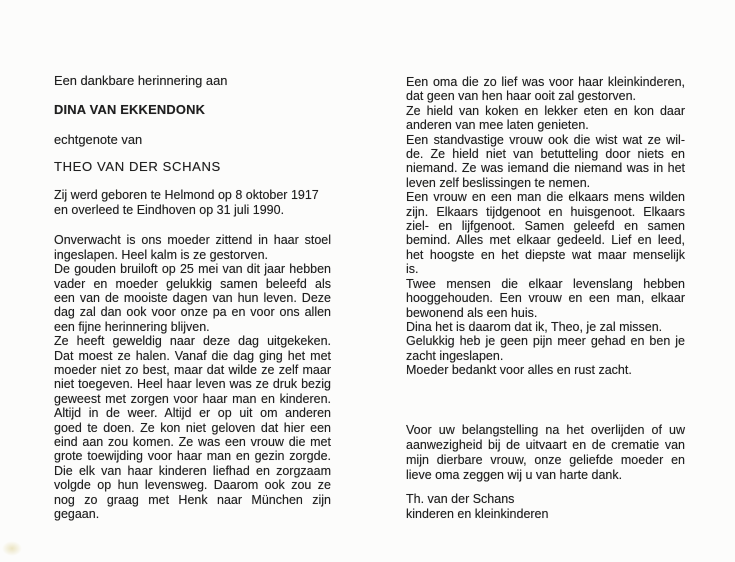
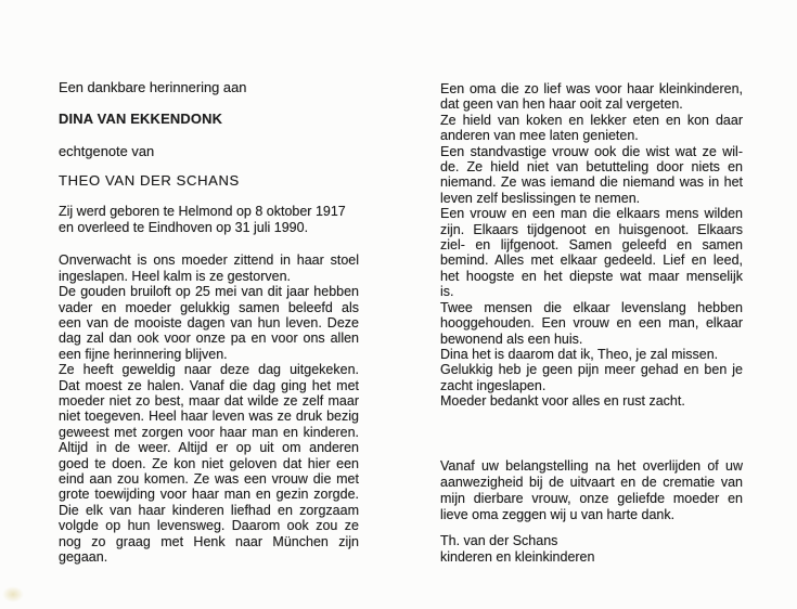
  Een dankbare herinnering aan
  DINA VAN EKKENDONK
  echtgenote van
  THEO VAN DER SCHANS
  Zij werd geboren te Helmond op 8 oktober 1917
  en overleed te Eindhoven op 31 juli 1990.
  Onverwacht is ons moeder zittend in haar stoel
  ingeslapen. Heel kalm is ze gestorven.
  De gouden bruiloft op 25 mei van dit jaar hebben
  vader en moeder gelukkig samen beleefd als
  een van de mooiste dagen van hun leven. Deze
  dag zal dan ook voor onze pa en voor ons allen
  een fijne herinnering blijven.
  Ze heeft geweldig naar deze dag uitgekeken.
  Dat moest ze halen. Vanaf die dag ging het met
  moeder niet zo best, maar dat wilde ze zelf maar
  niet toegeven. Heel haar leven was ze druk bezig
  geweest met zorgen voor haar man en kinderen.
  Altijd in de weer. Altijd er op uit om anderen
  goed te doen. Ze kon niet geloven dat hier een
  eind aan zou komen. Ze was een vrouw die met
  grote toewijding voor haar man en gezin zorgde.
  Die elk van haar kinderen liefhad en zorgzaam
  volgde op hun levensweg. Daarom ook zou ze
  nog zo graag met Henk naar München zijn
  gegaan.
  Een oma die zo lief was voor haar kleinkinderen,
- dat geen van hen haar ooit zal gestorven.
+ dat geen van hen haar ooit zal vergeten.
  Ze hield van koken en lekker eten en kon daar
  anderen van mee laten genieten.
  Een standvastige vrouw ook die wist wat ze wil-
  de. Ze hield niet van betutteling door niets en
  niemand. Ze was iemand die niemand was in het
  leven zelf beslissingen te nemen.
  Een vrouw en een man die elkaars mens wilden
  zijn. Elkaars tijdgenoot en huisgenoot. Elkaars
  ziel- en lijfgenoot. Samen geleefd en samen
  bemind. Alles met elkaar gedeeld. Lief en leed,
  het hoogste en het diepste wat maar menselijk
  is.
  Twee mensen die elkaar levenslang hebben
  hooggehouden. Een vrouw en een man, elkaar
  bewonend als een huis.
  Dina het is daarom dat ik, Theo, je zal missen.
  Gelukkig heb je geen pijn meer gehad en ben je
  zacht ingeslapen.
  Moeder bedankt voor alles en rust zacht.
- Voor uw belangstelling na het overlijden of uw
+ Vanaf uw belangstelling na het overlijden of uw
  aanwezigheid bij de uitvaart en de crematie van
  mijn dierbare vrouw, onze geliefde moeder en
  lieve oma zeggen wij u van harte dank.
  Th. van der Schans
  kinderen en kleinkinderen
